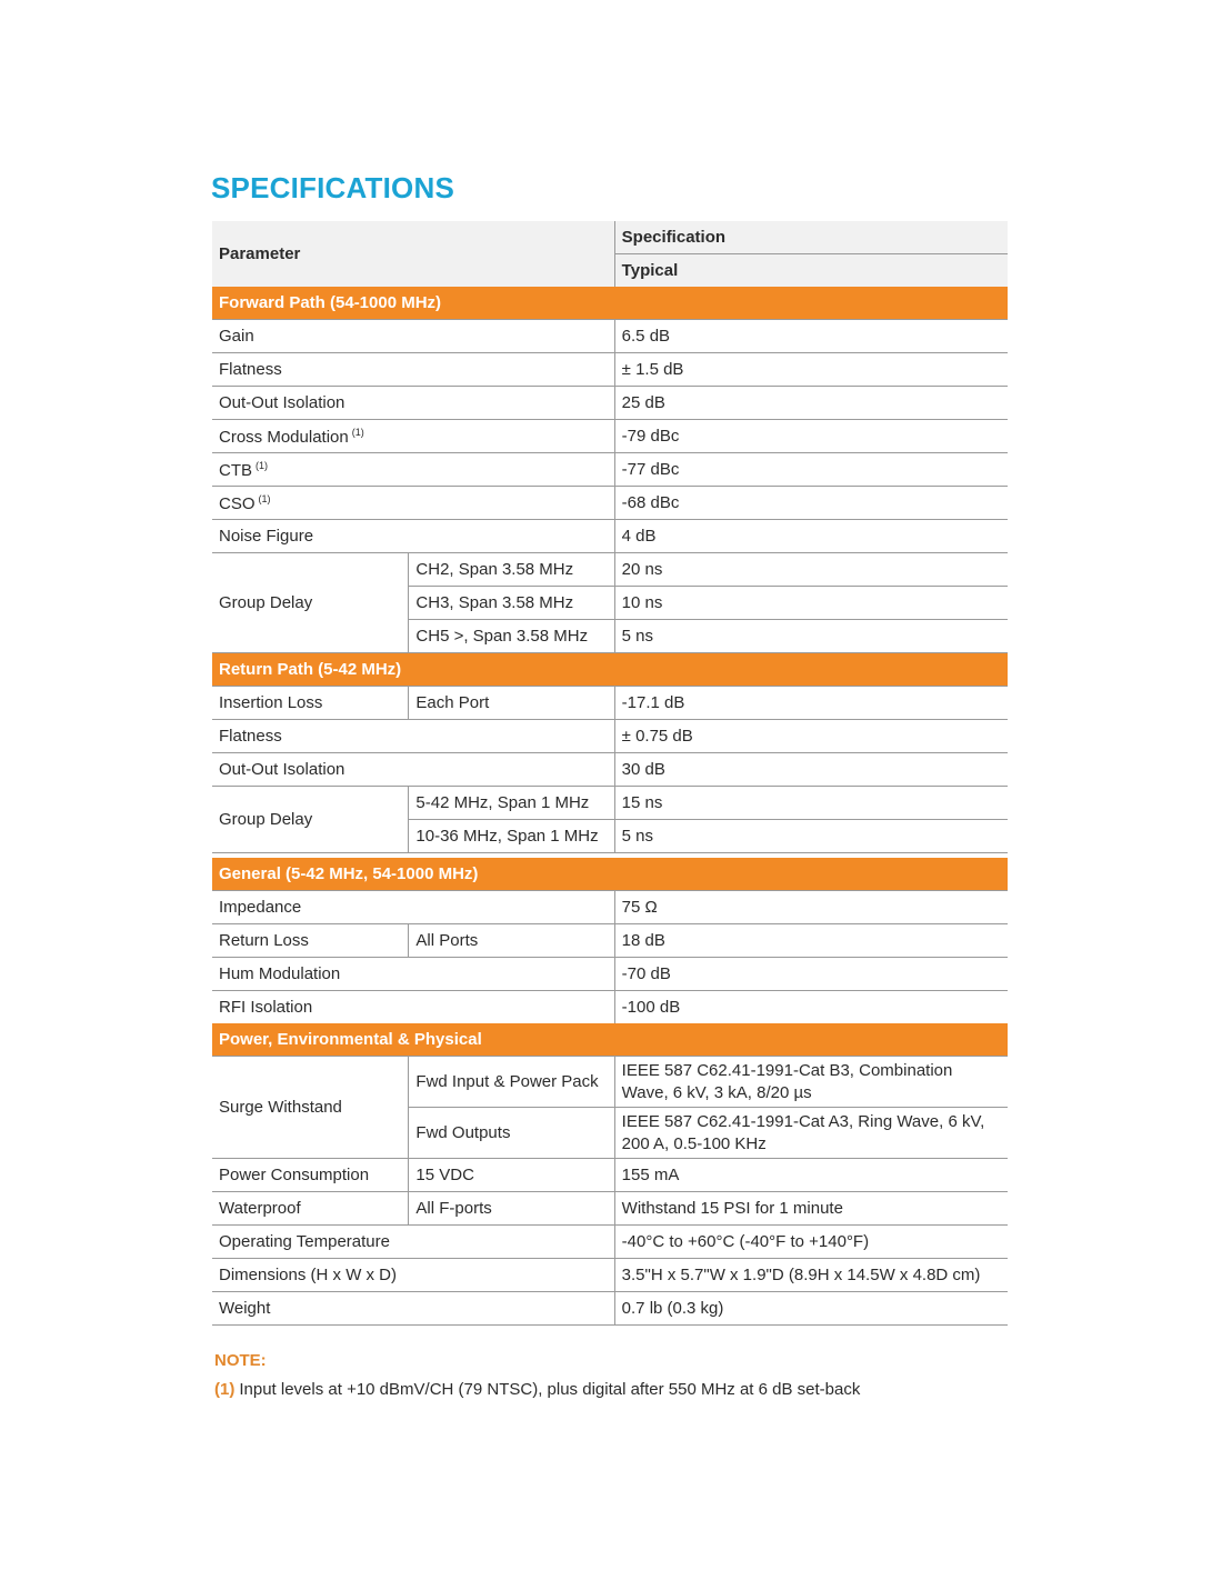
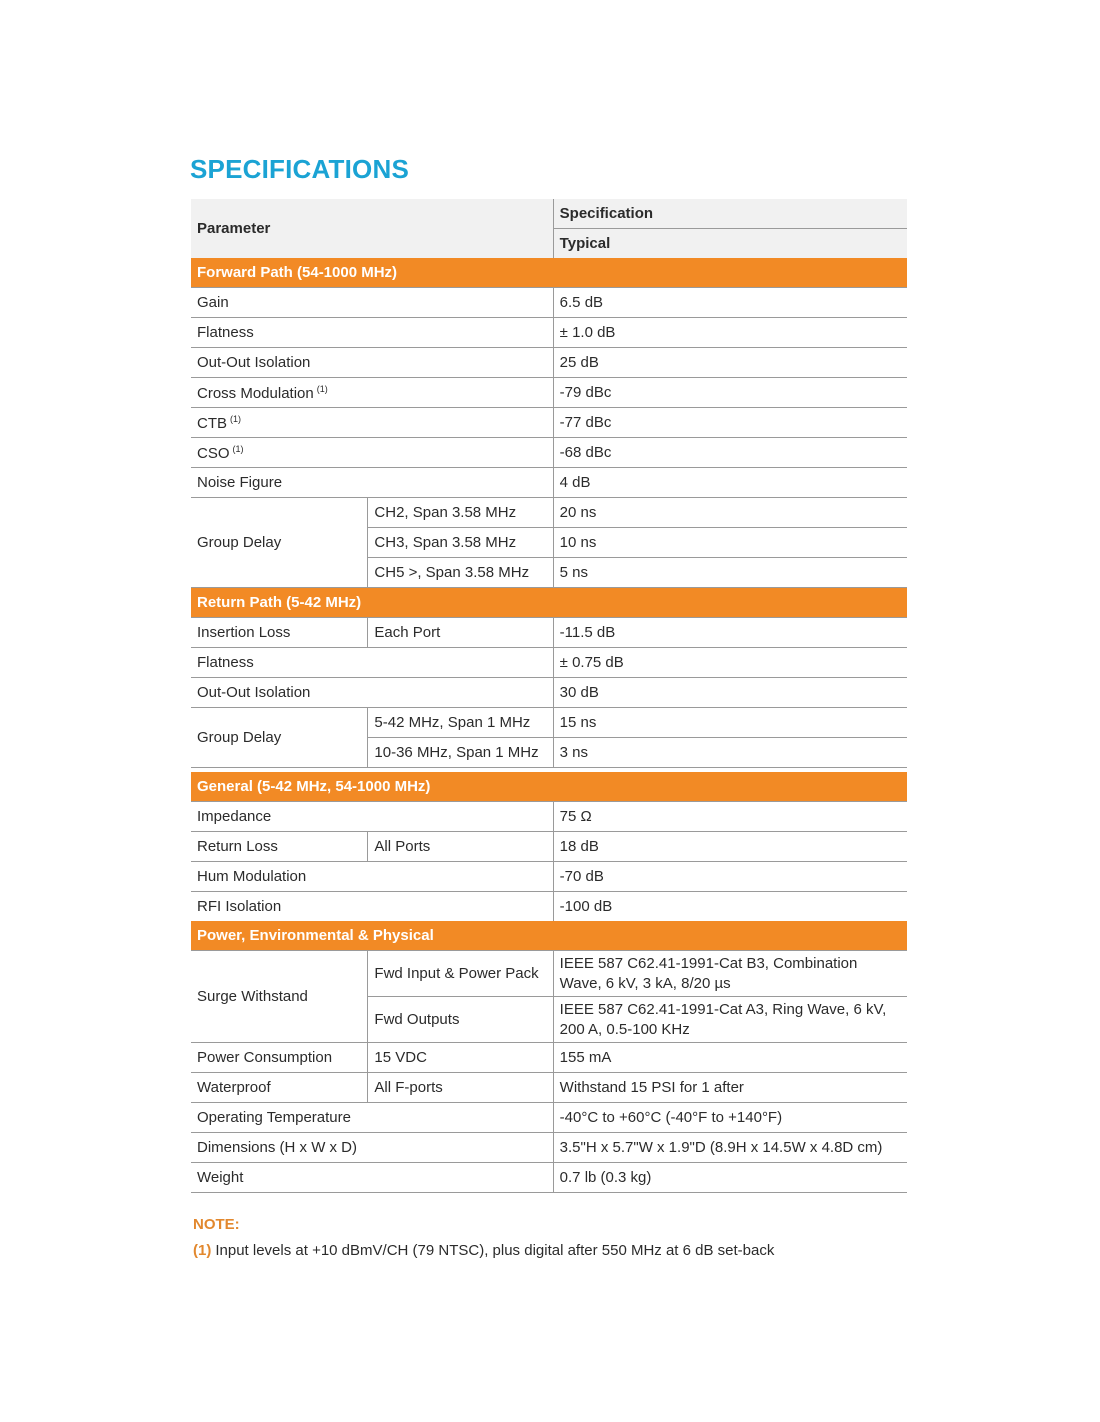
  SPECIFICATIONS
  Parameter	Specification
  Typical
  Forward Path (54-1000 MHz)
  Gain	6.5 dB
- Flatness	± 1.5 dB
+ Flatness	± 1.0 dB
  Out-Out Isolation	25 dB
  Cross Modulation (1)	-79 dBc
  CTB (1)	-77 dBc
  CSO (1)	-68 dBc
  Noise Figure	4 dB
  Group Delay	CH2, Span 3.58 MHz	20 ns
  CH3, Span 3.58 MHz	10 ns
  CH5 >, Span 3.58 MHz	5 ns
  Return Path (5-42 MHz)
- Insertion Loss	Each Port	-17.1 dB
+ Insertion Loss	Each Port	-11.5 dB
  Flatness	± 0.75 dB
  Out-Out Isolation	30 dB
  Group Delay	5-42 MHz, Span 1 MHz	15 ns
- 10-36 MHz, Span 1 MHz	5 ns
+ 10-36 MHz, Span 1 MHz	3 ns
  General (5-42 MHz, 54-1000 MHz)
  Impedance	75 Ω
  Return Loss	All Ports	18 dB
  Hum Modulation	-70 dB
  RFI Isolation	-100 dB
  Power, Environmental & Physical
  Surge Withstand	Fwd Input & Power Pack	IEEE 587 C62.41-1991-Cat B3, Combination Wave, 6 kV, 3 kA, 8/20 µs
  Fwd Outputs	IEEE 587 C62.41-1991-Cat A3, Ring Wave, 6 kV, 200 A, 0.5-100 KHz
  Power Consumption	15 VDC	155 mA
- Waterproof	All F-ports	Withstand 15 PSI for 1 minute
+ Waterproof	All F-ports	Withstand 15 PSI for 1 after
  Operating Temperature	-40°C to +60°C (-40°F to +140°F)
  Dimensions (H x W x D)	3.5"H x 5.7"W x 1.9"D (8.9H x 14.5W x 4.8D cm)
  Weight	0.7 lb (0.3 kg)
  NOTE:
  (1) Input levels at +10 dBmV/CH (79 NTSC), plus digital after 550 MHz at 6 dB set-back
